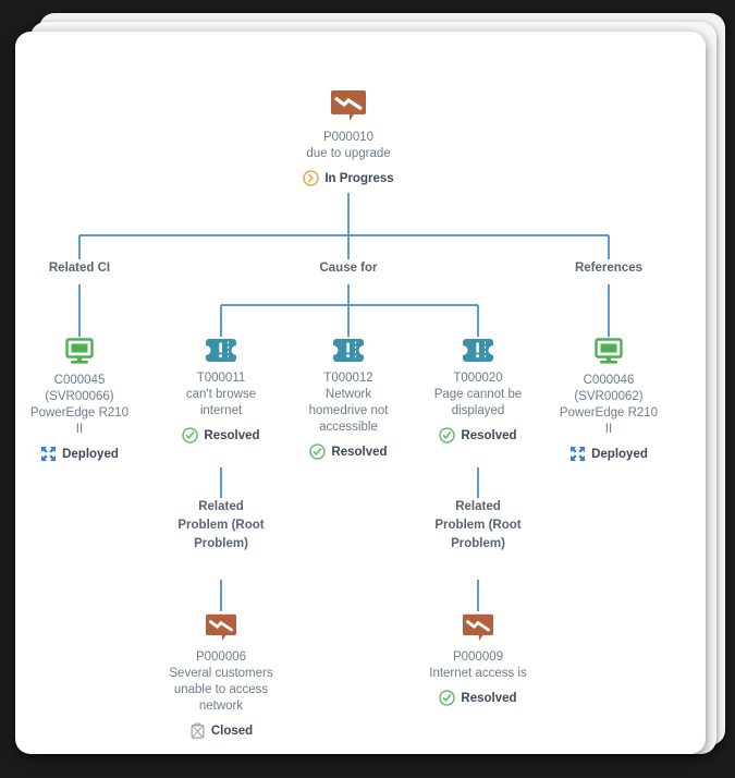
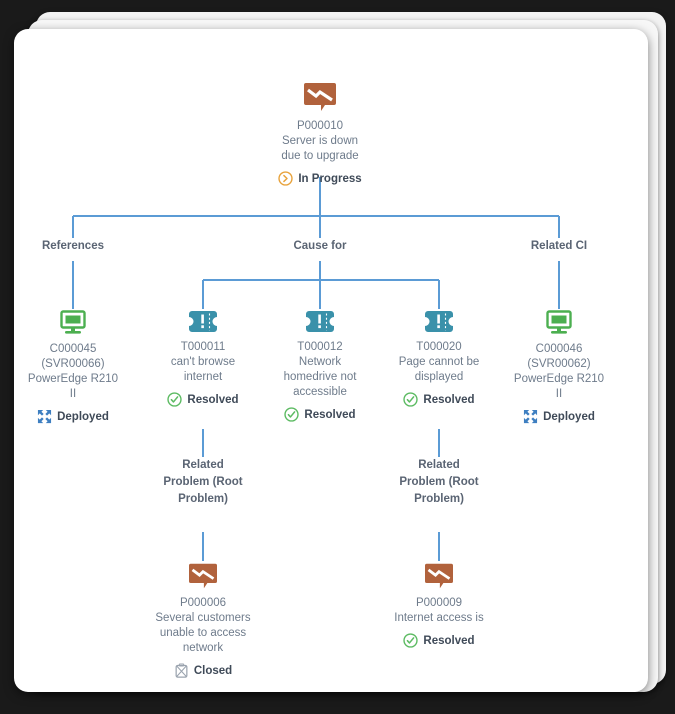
  P000010
+ Server is down
  due to upgrade
  In Progress
- Related CI
+ References
  Cause for
- References
+ Related CI
  C000045
  (SVR00066)
  PowerEdge R210
  II
  Deployed
  T000011
  can't browse
  internet
  Resolved
  T000012
  Network
  homedrive not
  accessible
  Resolved
  T000020
  Page cannot be
  displayed
  Resolved
  C000046
  (SVR00062)
  PowerEdge R210
  II
  Deployed
  Related
  Problem (Root
  Problem)
  Related
  Problem (Root
  Problem)
  P000006
  Several customers
  unable to access
  network
  Closed
  P000009
  Internet access is
  Resolved
